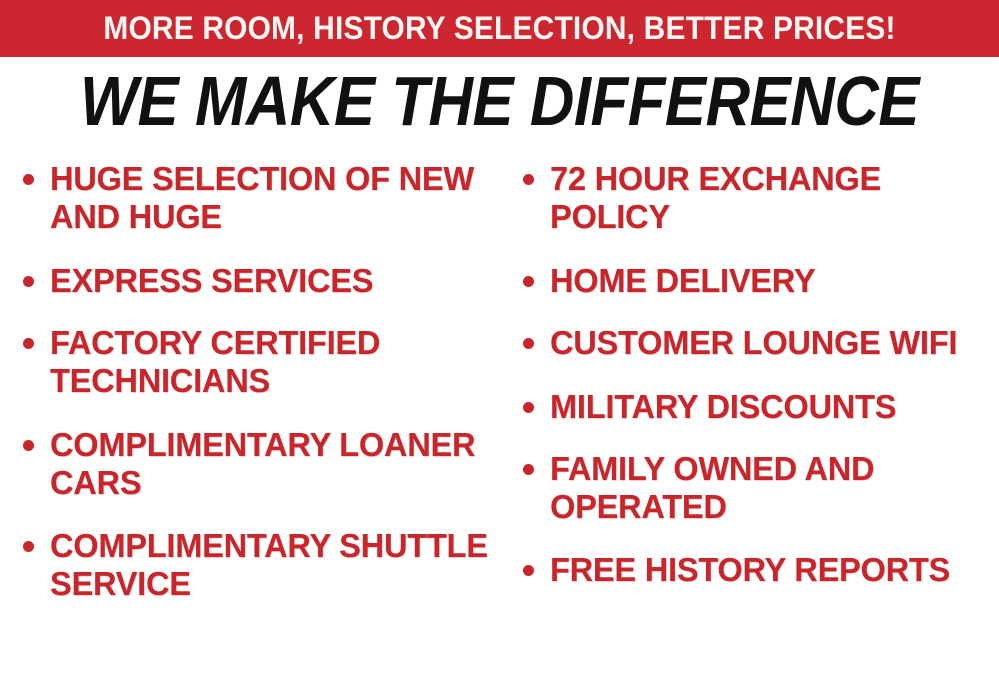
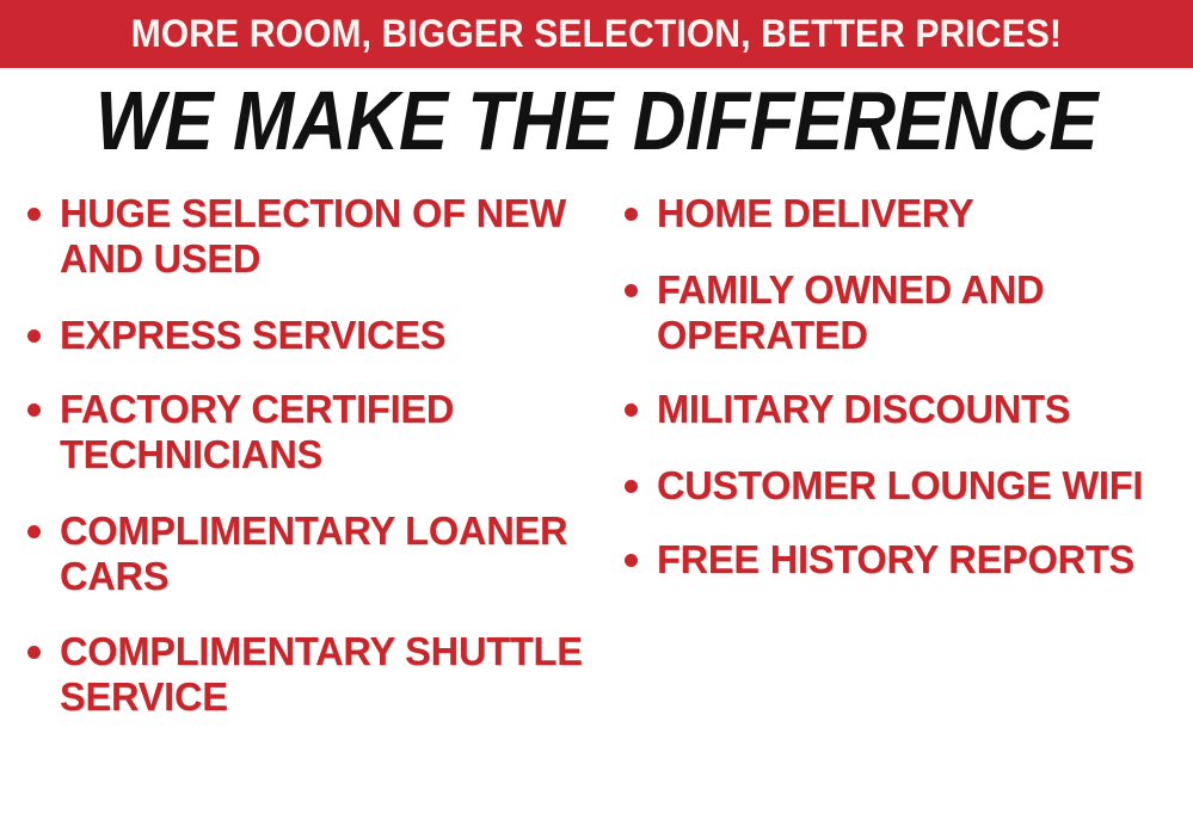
- MORE ROOM, HISTORY SELECTION, BETTER PRICES!
+ MORE ROOM, BIGGER SELECTION, BETTER PRICES!
  WE MAKE THE DIFFERENCE
- HUGE SELECTION OF NEW AND HUGE
+ HUGE SELECTION OF NEW AND USED
  EXPRESS SERVICES
  FACTORY CERTIFIED TECHNICIANS
  COMPLIMENTARY LOANER CARS
  COMPLIMENTARY SHUTTLE SERVICE
- 72 HOUR EXCHANGE POLICY
  HOME DELIVERY
- CUSTOMER LOUNGE WIFI
+ FAMILY OWNED AND OPERATED
  MILITARY DISCOUNTS
- FAMILY OWNED AND OPERATED
+ CUSTOMER LOUNGE WIFI
  FREE HISTORY REPORTS
